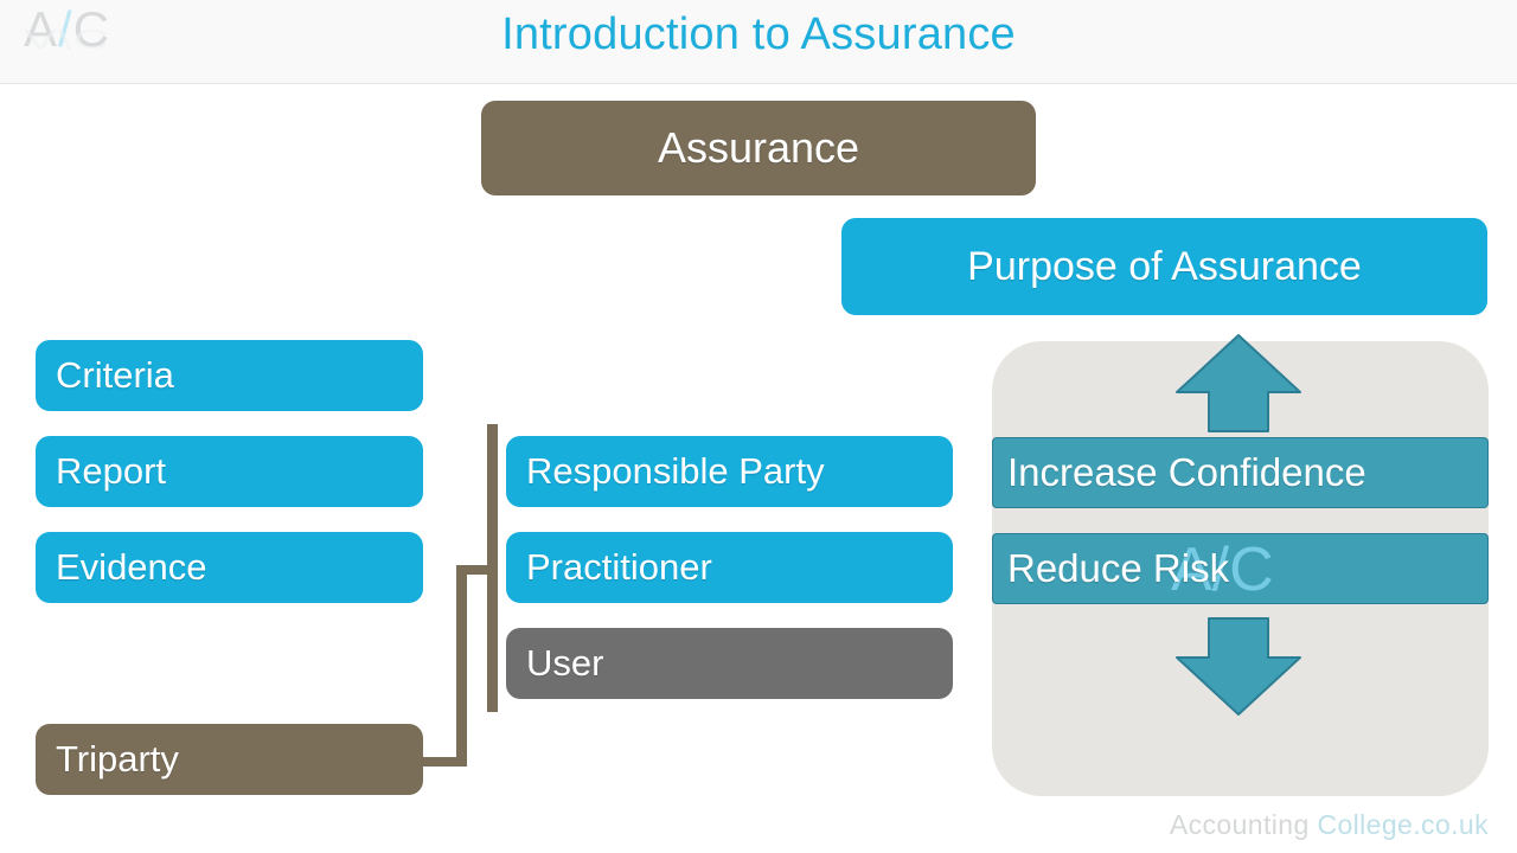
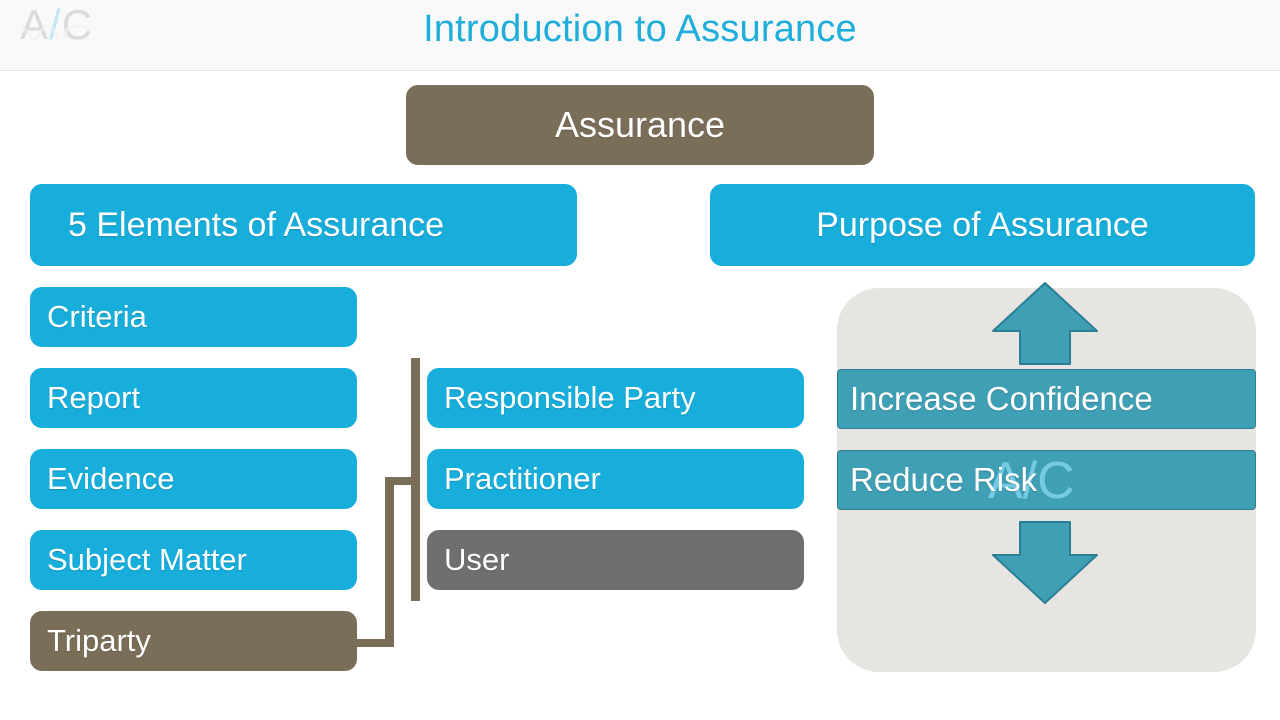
  A/C
  Introduction to Assurance
  Assurance
+ 5 Elements of Assurance
  Purpose of Assurance
  Criteria
  Report
  Evidence
+ Subject Matter
  Triparty
  Responsible Party
  Practitioner
  User
  A/C
  Increase Confidence
  Reduce Risk
- Accounting College.co.uk
